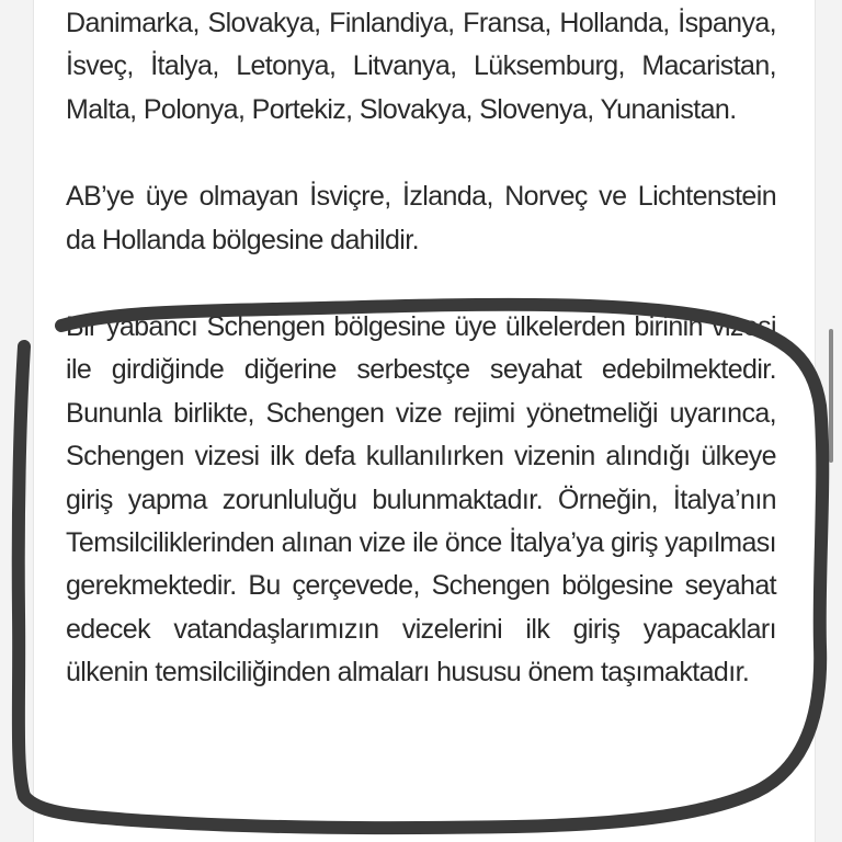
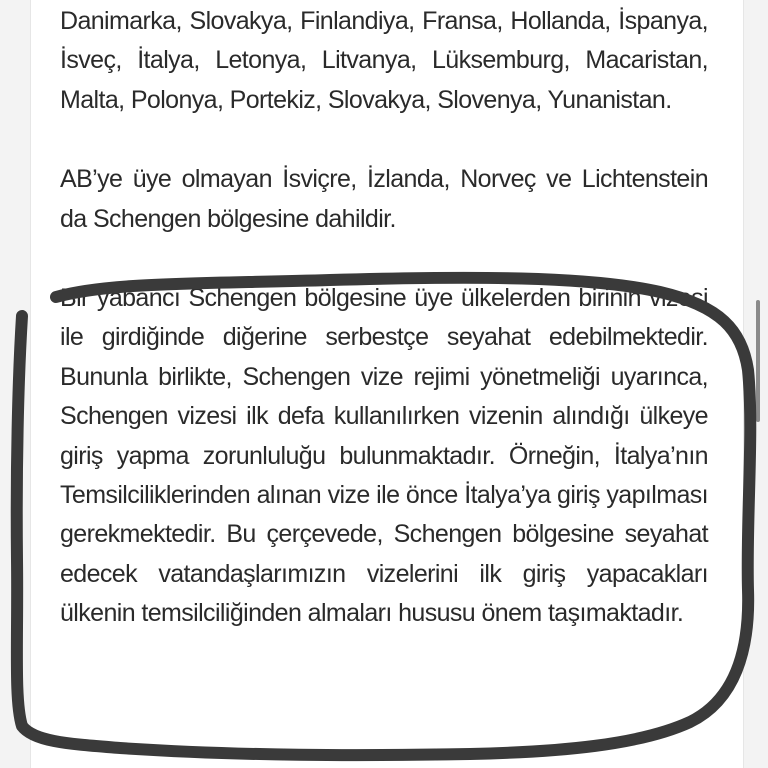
  Danimarka, Slovakya, Finlandiya, Fransa, Hollanda, İspanya, İsveç, İtalya, Letonya, Litvanya, Lüksemburg, Macaristan, Malta, Polonya, Portekiz, Slovakya, Slovenya, Yunanistan.
- AB’ye üye olmayan İsviçre, İzlanda, Norveç ve Lichtenstein da Hollanda bölgesine dahildir.
+ AB’ye üye olmayan İsviçre, İzlanda, Norveç ve Lichtenstein da Schengen bölgesine dahildir.
  r yabancı Schengen bölgesine üye ülkelerden birinin vi ile girdiğinde diğerine serbestçe seyahat edebilmektedir. Bununla birlikte, Schengen vize rejimi yönetmeliği uyarınca, Schengen vizesi ilk defa kullanılırken vizenin alındığı ülkeye giriş yapma zorunluluğu bulunmaktadır. Örneğin, İtalya’nın Temsilciliklerinden alınan vize ile önce İtalya’ya giriş yapılması gerekmektedir. Bu çerçevede, Schengen bölgesine seyahat edecek vatandaşlarımızın vizelerini ilk giriş yapacakları ülkenin temsilciliğinden almaları hususu önem taşımaktadır.
